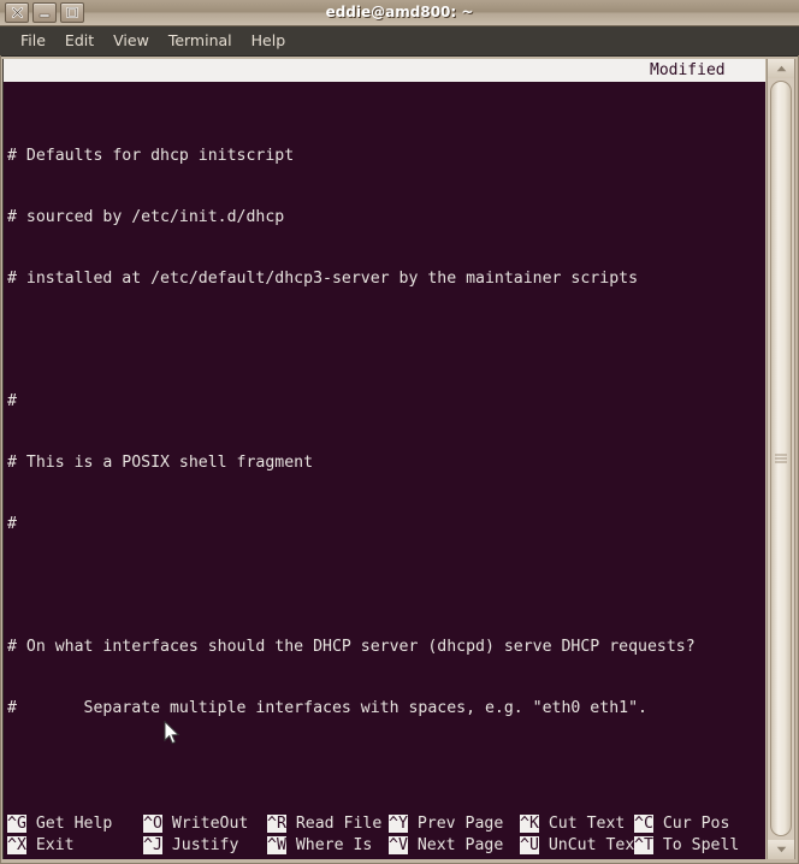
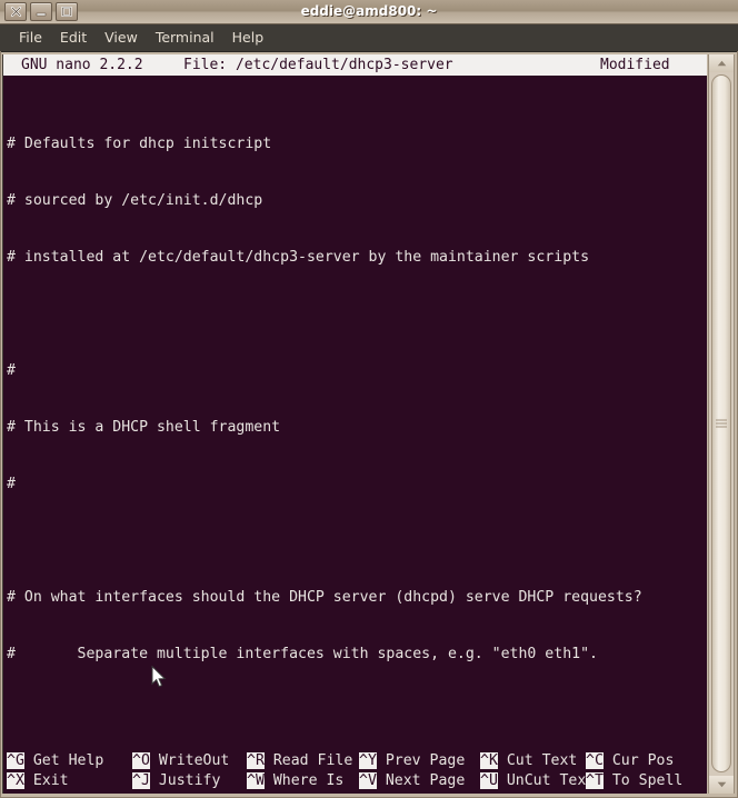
  eddie@amd800: ~
  File
  Edit
  View
  Terminal
  Help
+ GNU nano 2.2.2
+ File: /etc/default/dhcp3-server
  Modified
  # Defaults for dhcp initscript
  # sourced by /etc/init.d/dhcp
  # installed at /etc/default/dhcp3-server by the maintainer scripts
  #
- # This is a POSIX shell fragment
+ # This is a DHCP shell fragment
  #
  # On what interfaces should the DHCP server (dhcpd) serve DHCP requests?
  # Separate multiple interfaces with spaces, e.g. "eth0 eth1".
  ^G Get Help
  ^O WriteOut
  ^R Read File
  ^Y Prev Page
  ^K Cut Text
  ^C Cur Pos
  ^X Exit
  ^J Justify
  ^W Where Is
  ^V Next Page
  ^U UnCut Tex
  ^T To Spell
